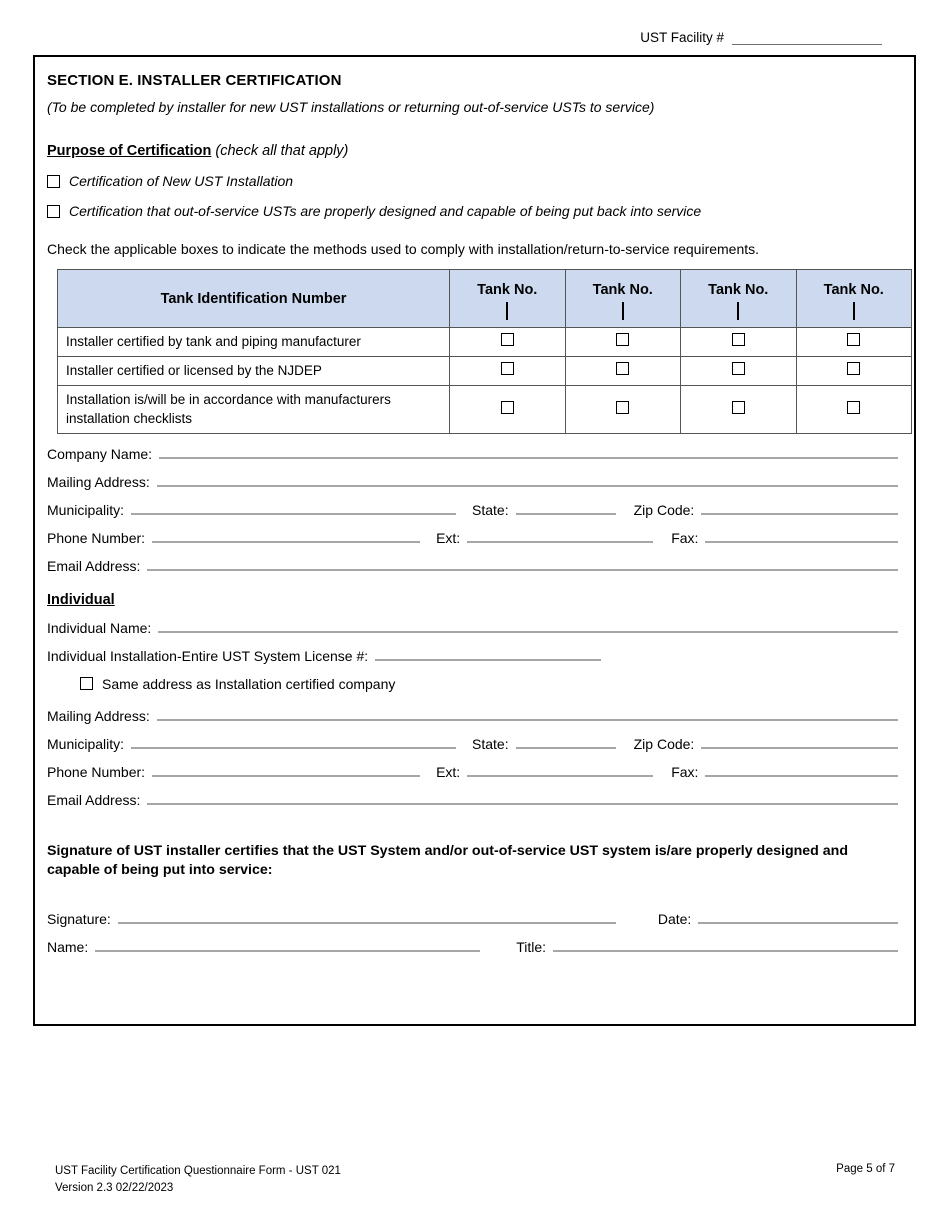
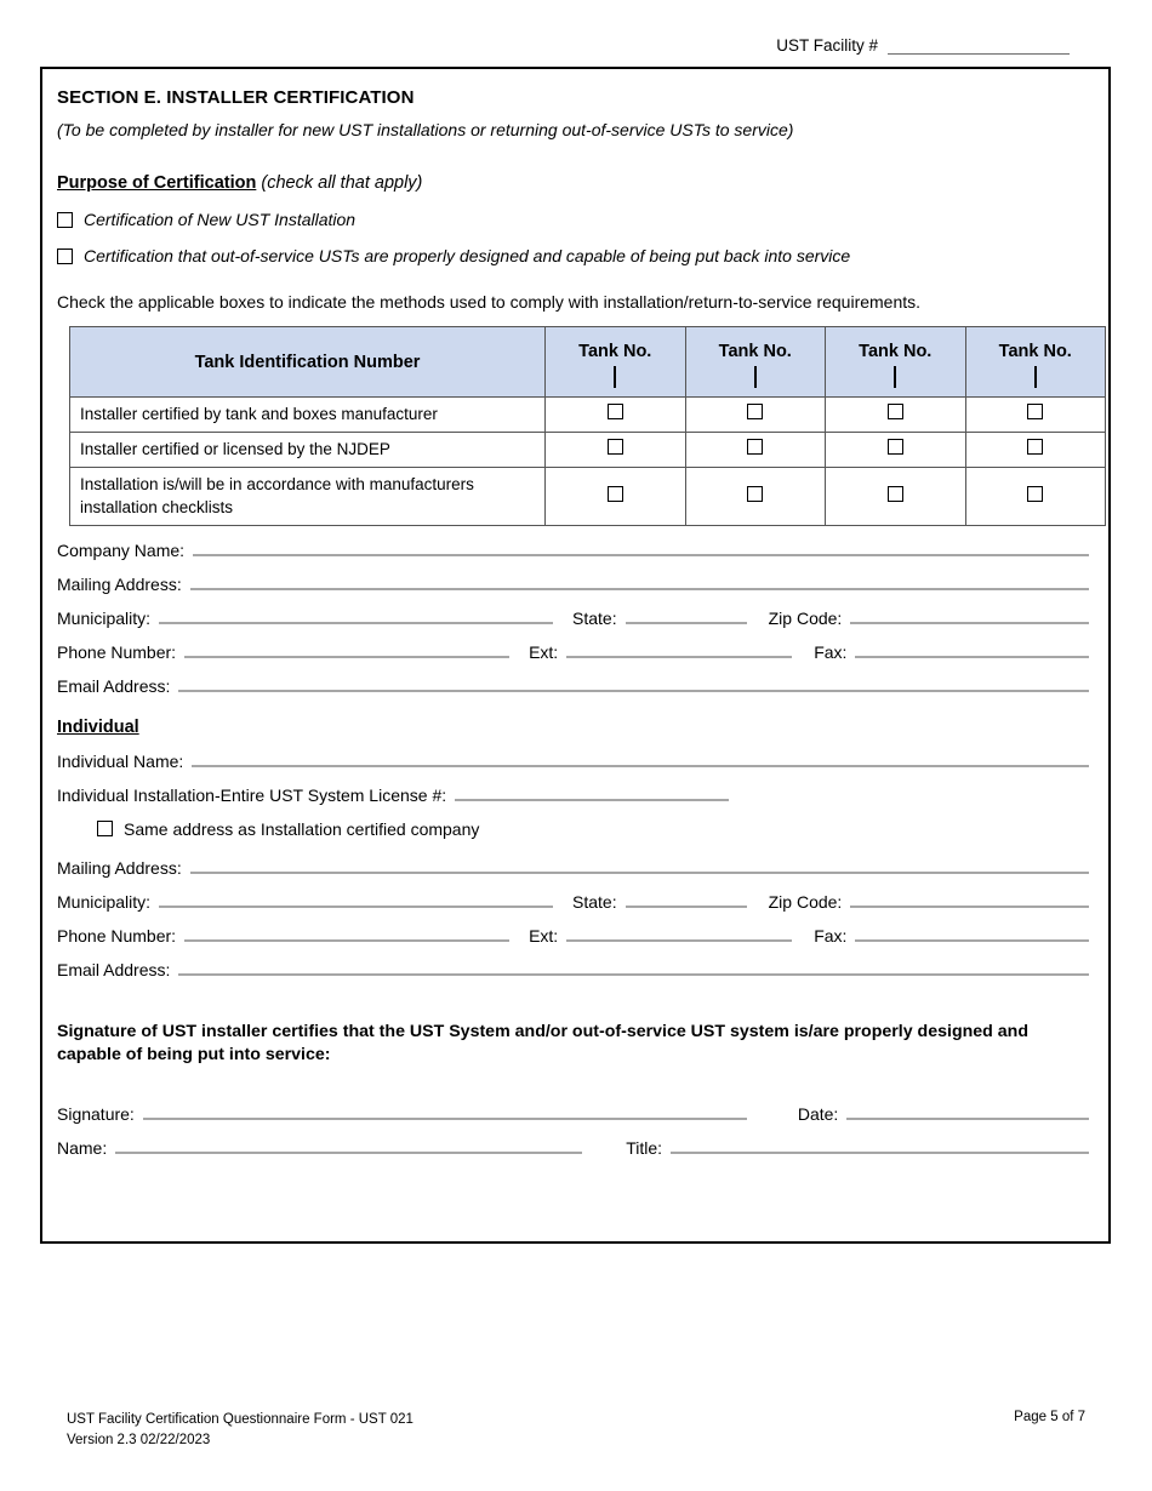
  UST Facility #
  SECTION E. INSTALLER CERTIFICATION
  (To be completed by installer for new UST installations or returning out-of-service USTs to service)
  Purpose of Certification (check all that apply)
  Certification of New UST Installation
  Certification that out-of-service USTs are properly designed and capable of being put back into service
  Check the applicable boxes to indicate the methods used to comply with installation/return-to-service requirements.
  Tank Identification Number	Tank No.	Tank No.	Tank No.	Tank No.
- Installer certified by tank and piping manufacturer
+ Installer certified by tank and boxes manufacturer
  Installer certified or licensed by the NJDEP
  Installation is/will be in accordance with manufacturers installation checklists
  Company Name:
  Mailing Address:
  Municipality:
  State:
  Zip Code:
  Phone Number:
  Ext:
  Fax:
  Email Address:
  Individual
  Individual Name:
  Individual Installation-Entire UST System License #:
  Same address as Installation certified company
  Mailing Address:
  Municipality:
  State:
  Zip Code:
  Phone Number:
  Ext:
  Fax:
  Email Address:
  Signature of UST installer certifies that the UST System and/or out-of-service UST system is/are properly designed and capable of being put into service:
  Signature:
  Date:
  Name:
  Title:
  UST Facility Certification Questionnaire Form - UST 021
  Version 2.3 02/22/2023
  Page 5 of 7
